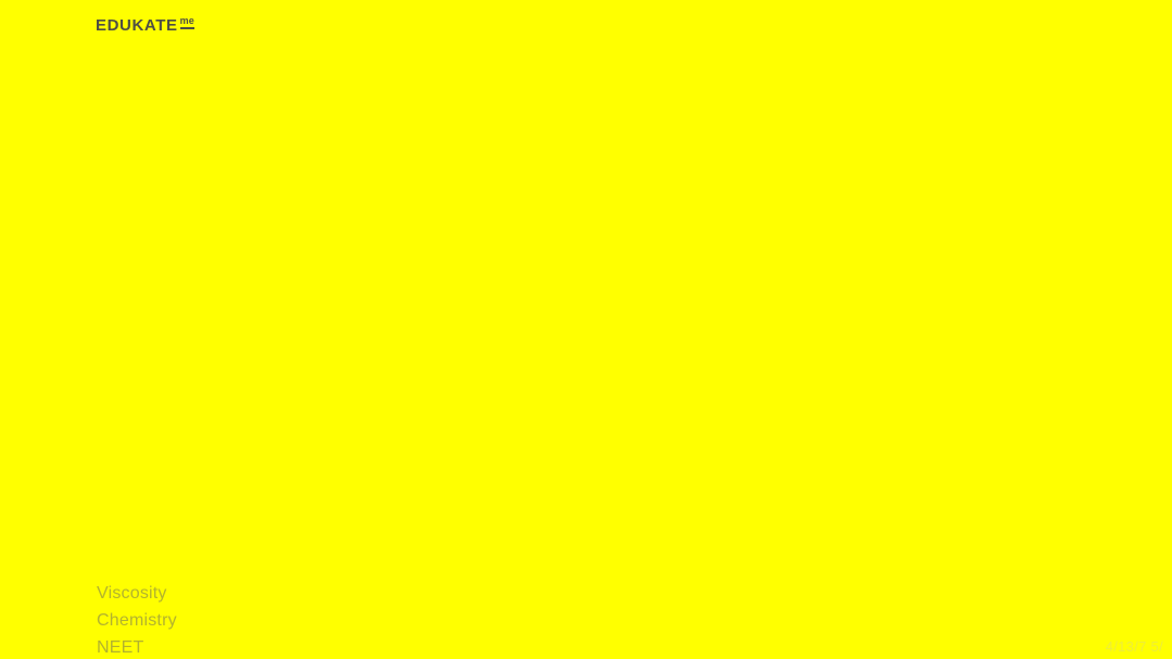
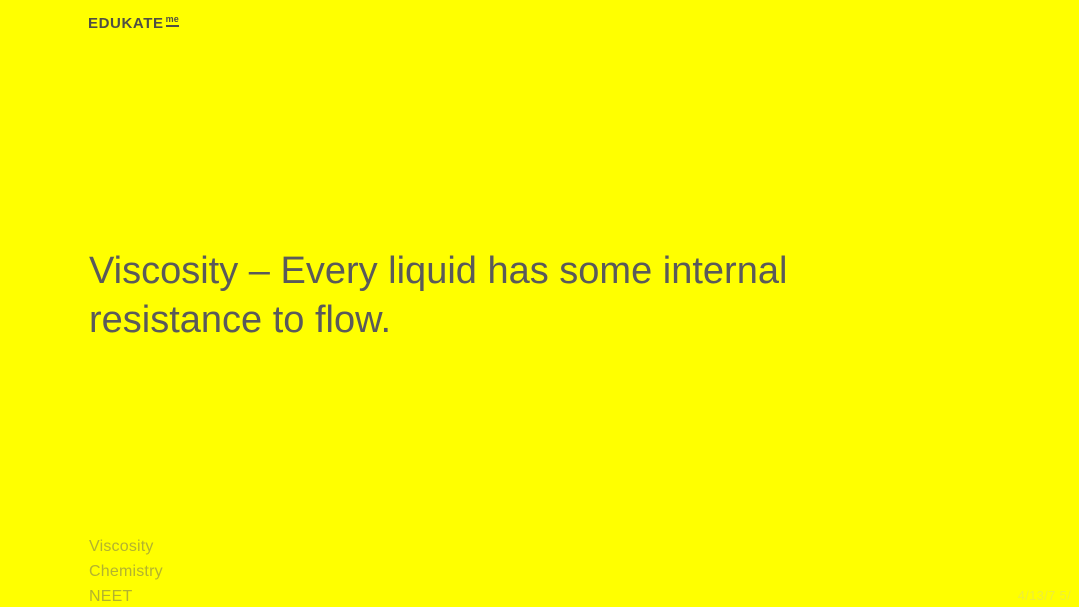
  EDUKATE
  me
+ Viscosity – Every liquid has some internal resistance to flow.
  Viscosity
  Chemistry
  NEET
  4/13/7 5/
